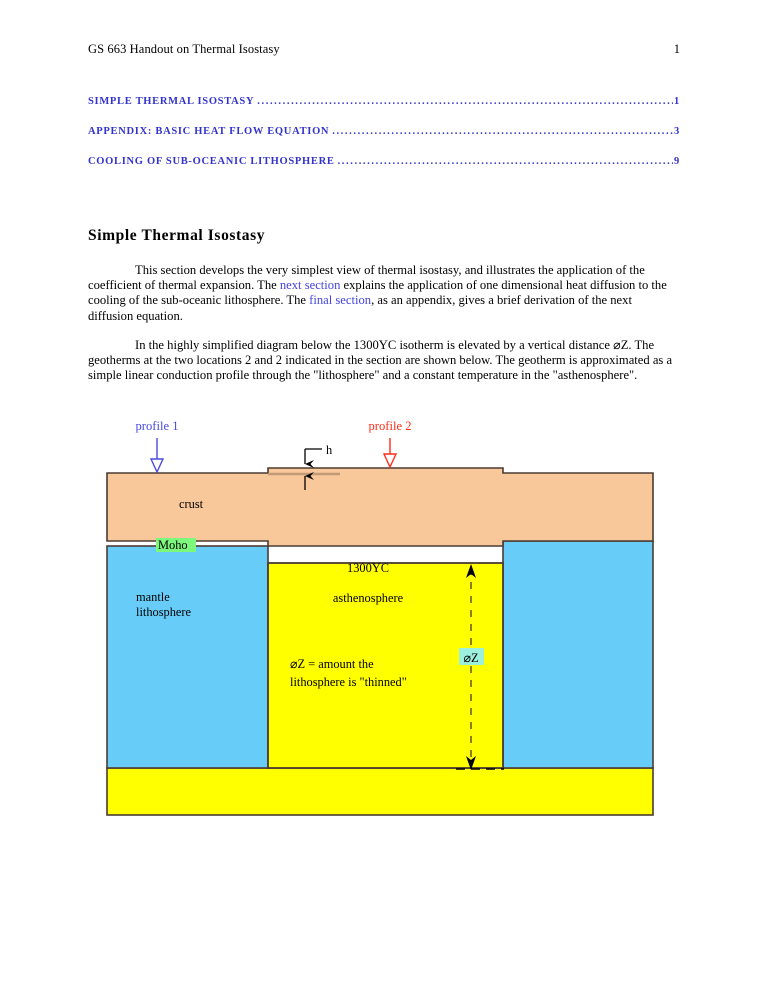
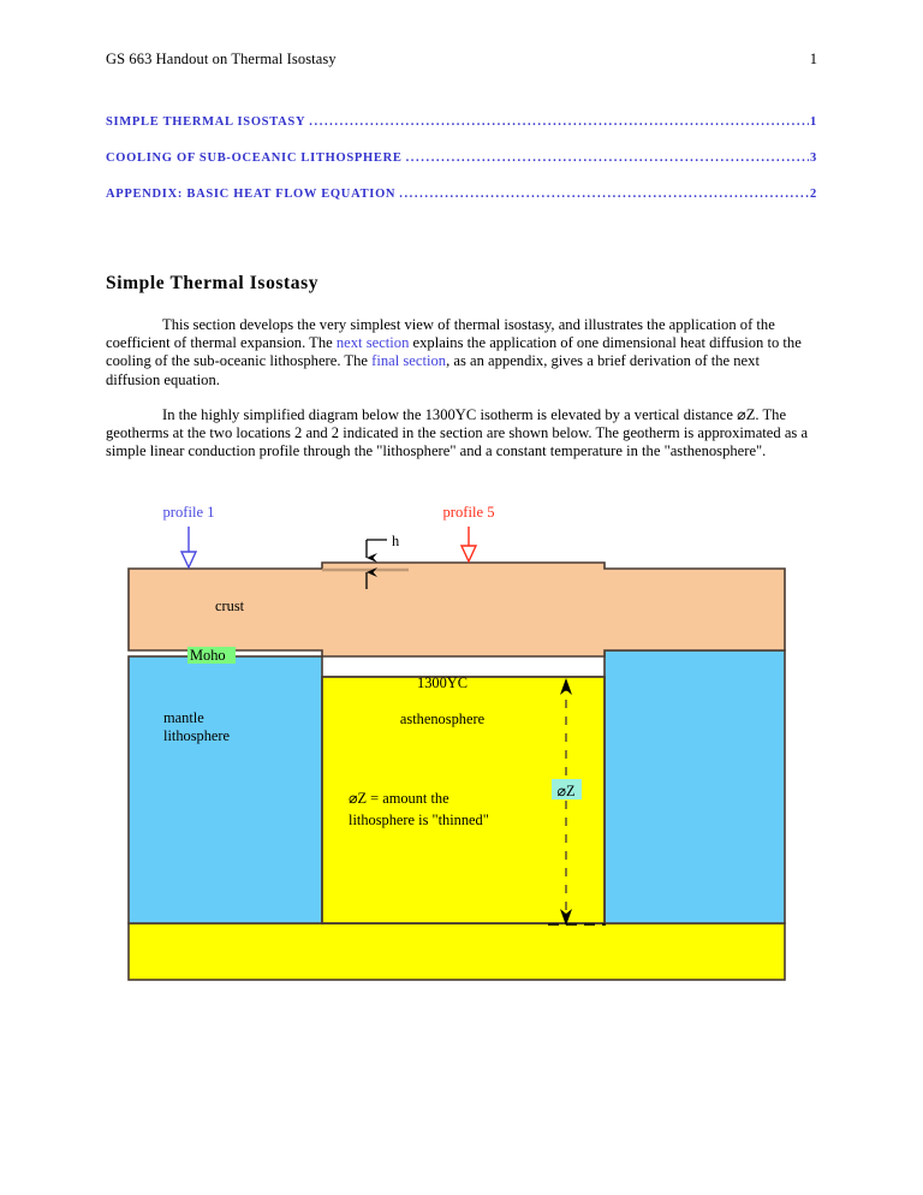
  GS 663 Handout on Thermal Isostasy
  1
  SIMPLE THERMAL ISOSTASY
  ..................................................................................................
  1
- APPENDIX: BASIC HEAT FLOW EQUATION
+ COOLING OF SUB-OCEANIC LITHOSPHERE
  3
- COOLING OF SUB-OCEANIC LITHOSPHERE
+ APPENDIX: BASIC HEAT FLOW EQUATION
- 9
+ 2
  Simple Thermal Isostasy
  This section develops the very simplest view of thermal isostasy, and illustrates the application of the coefficient of thermal expansion. The next section explains the application of one dimensional heat diffusion to the cooling of the sub-oceanic lithosphere. The final section, as an appendix, gives a brief derivation of the next diffusion equation.
  In the highly simplified diagram below the 1300ΥC isotherm is elevated by a vertical distance ⌀Z. The geotherms at the two locations 2 and 2 indicated in the section are shown below. The geotherm is approximated as a simple linear conduction profile through the "lithosphere" and a constant temperature in the "asthenosphere".
  profile 1
- profile 2
+ profile 5
  h
  crust
  Moho
  mantle
  lithosphere
  1300ΥC
  asthenosphere
  ⌀Z
  ⌀Z = amount the
  lithosphere is "thinned"
